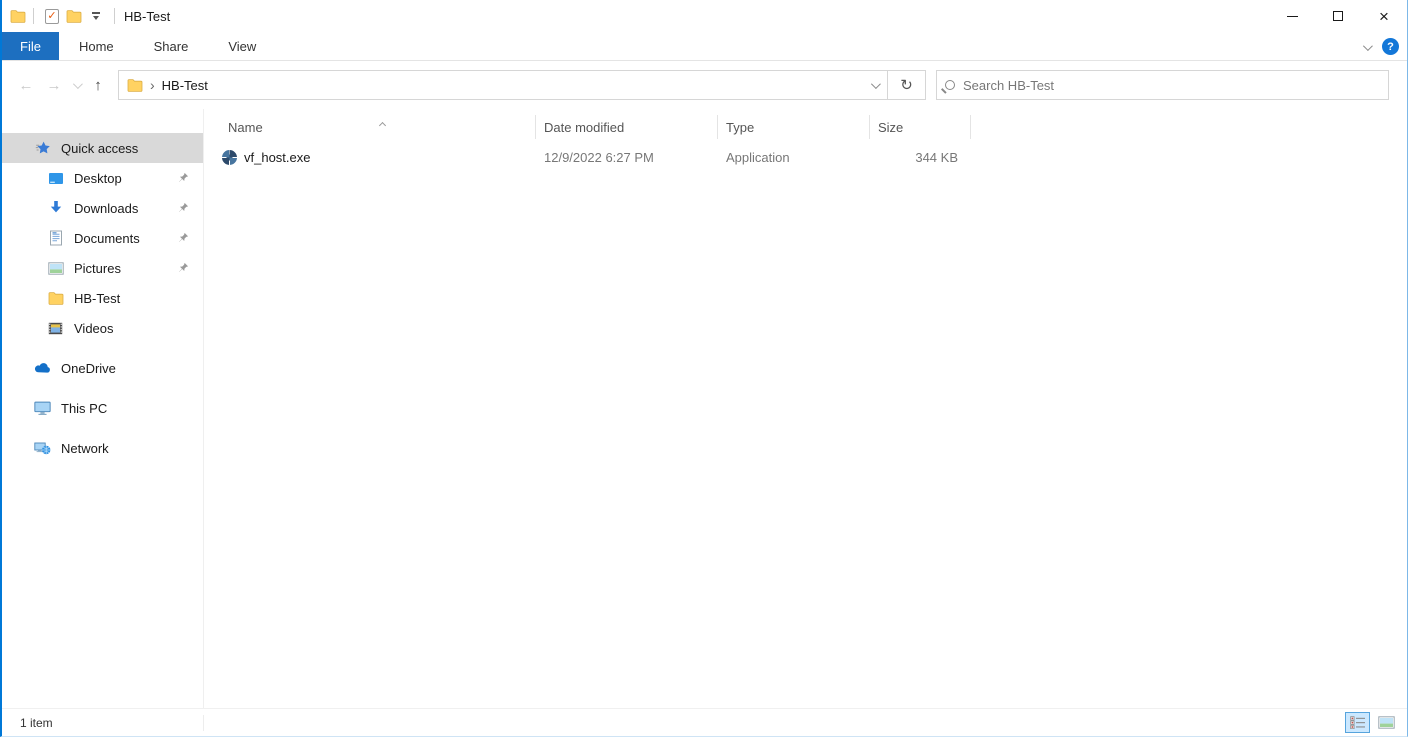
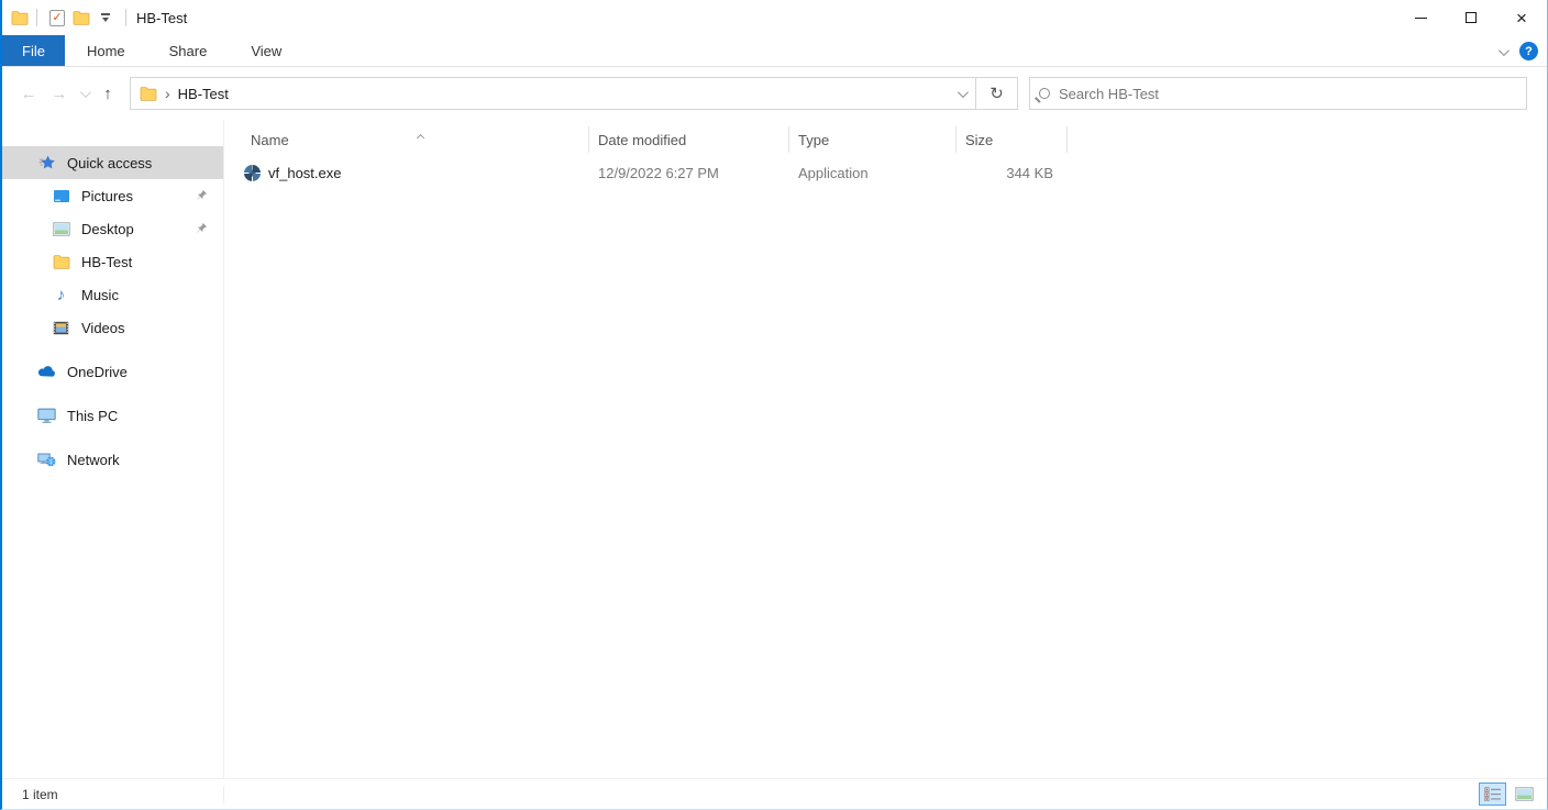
  ✓
  HB-Test
  ×
  File
  Home
  Share
  View
  ?
  ←
  →
  ↑
  ›
  HB-Test
  ↻
  Search HB-Test
  Quick access
- Desktop
+ Pictures
- Downloads
- Documents
- Pictures
+ Desktop
  HB-Test
+ ♪
+ Music
  Videos
  OneDrive
  This PC
  Network
  Name
  Date modified
  Type
  Size
  vf_host.exe
  12/9/2022 6:27 PM
  Application
  344 KB
  1 item
